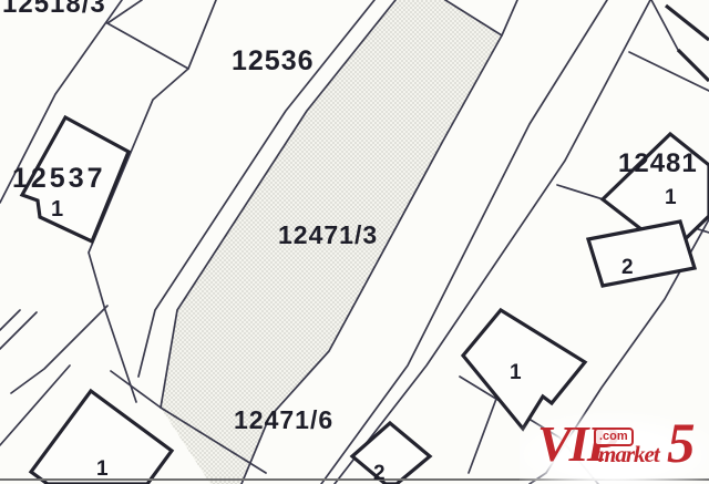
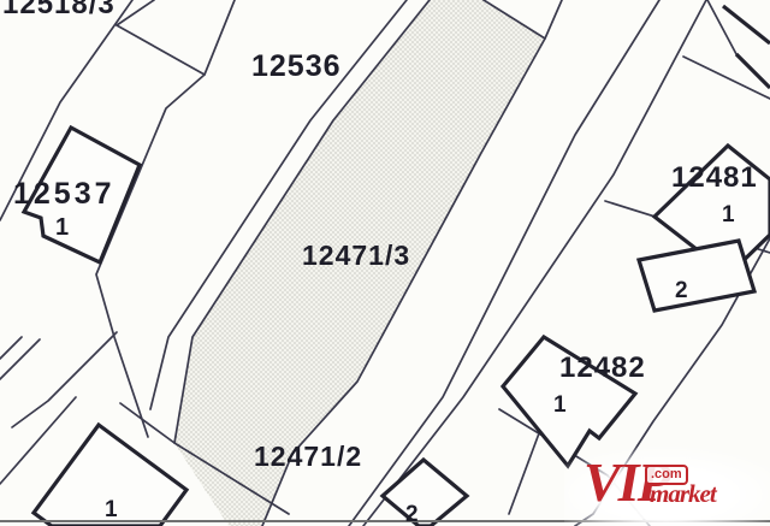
  12518/3
  12536
  12537
  1
  12471/3
- 12471/6
+ 12471/2
  12481
  1
  2
+ 12482
  1
  1
  2
  VIP
  .com
  market
- 5
